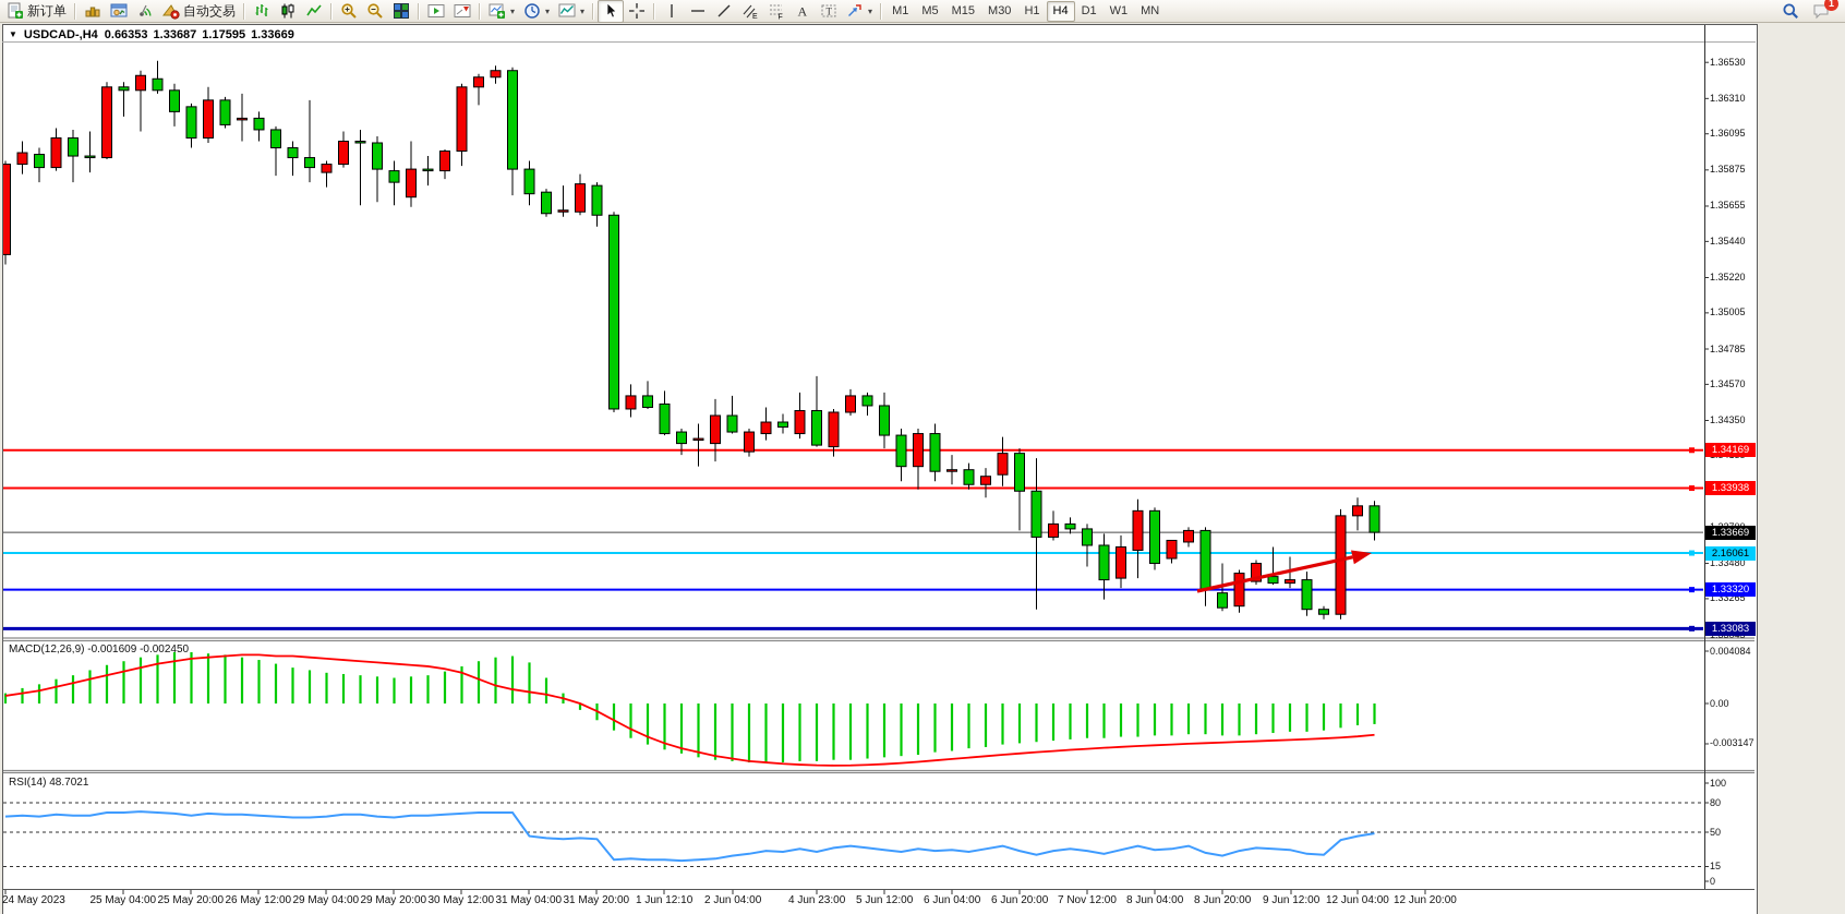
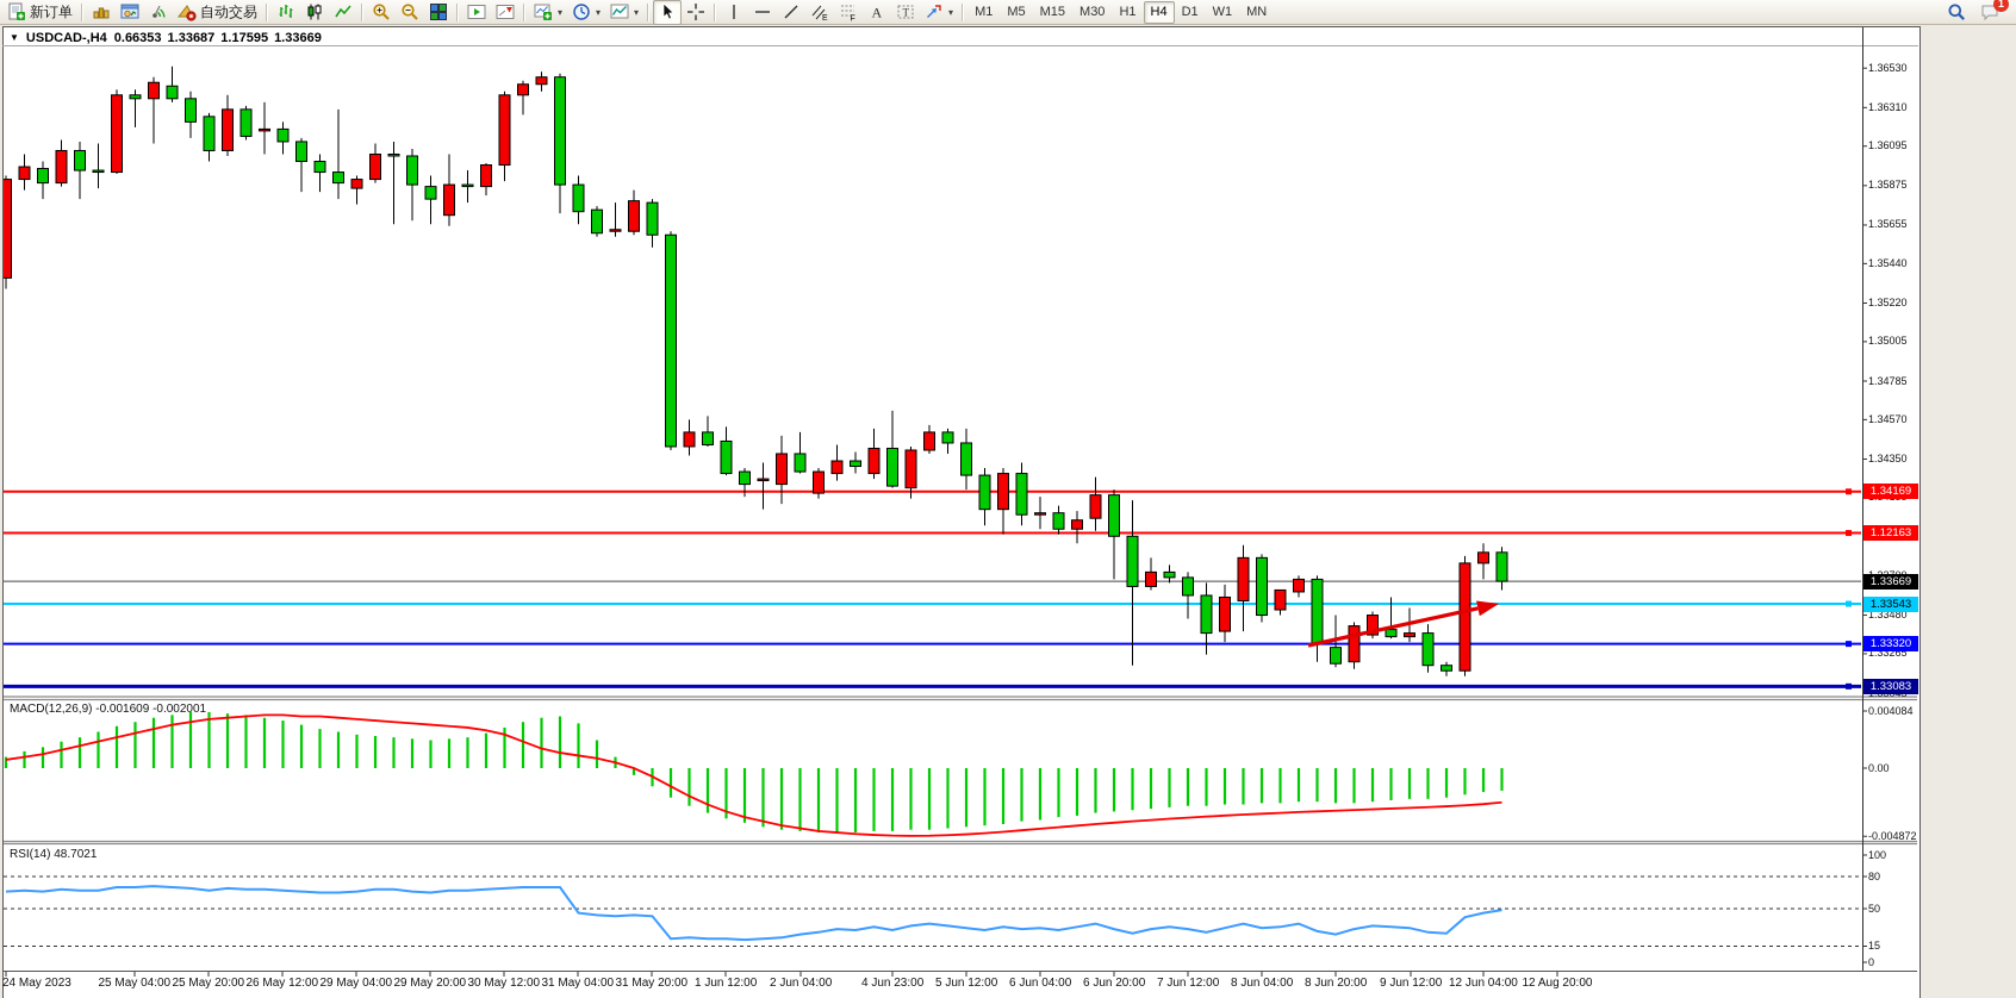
  新订单
  自动交易
  ▾
  ▾
  ▾
  A
  T
  ▾
  M1
  M5
  M15
  M30
  H1
  H4
  D1
  W1
  MN
  1
  ▼
  USDCAD-,H4
  0.66353
  1.33687
  1.17595
  1.33669
- MACD(12,26,9) -0.001609 -0.002450
+ MACD(12,26,9) -0.001609 -0.002001
  RSI(14) 48.7021
  1.36530
  1.36310
  1.36095
  1.35875
  1.35655
  1.35440
  1.35220
  1.35005
  1.34785
  1.34570
  1.34350
  1.33480
  1.33265
  0.004084
  0.00
- -0.003147
+ -0.004872
  100
  80
  50
  15
  0
  1.34169
- 1.33938
+ 1.12163
- 2.16061
+ 1.33543
  1.33320
  1.33083
  1.33669
  24 May 2023
  25 May 04:00
  25 May 20:00
  26 May 12:00
  29 May 04:00
  29 May 20:00
  30 May 12:00
  31 May 04:00
  31 May 20:00
- 1 Jun 12:10
+ 1 Jun 12:00
  2 Jun 04:00
  4 Jun 23:00
  5 Jun 12:00
  6 Jun 04:00
  6 Jun 20:00
- 7 Nov 12:00
+ 7 Jun 12:00
  8 Jun 04:00
  8 Jun 20:00
  9 Jun 12:00
  12 Jun 04:00
- 12 Jun 20:00
+ 12 Aug 20:00
